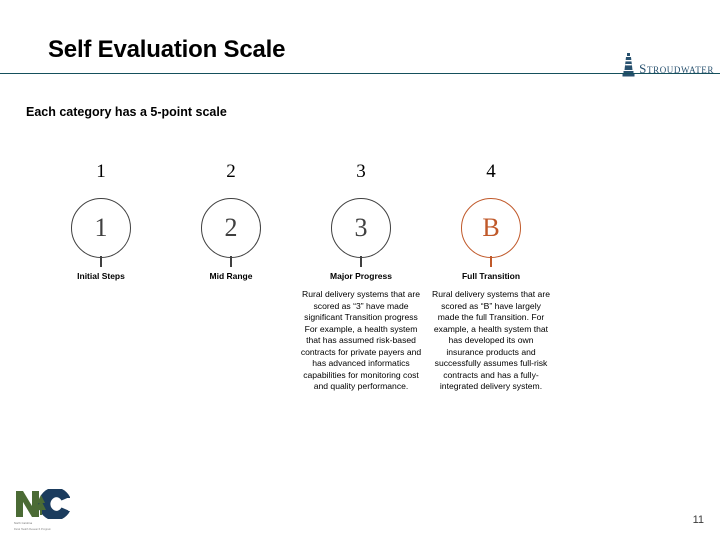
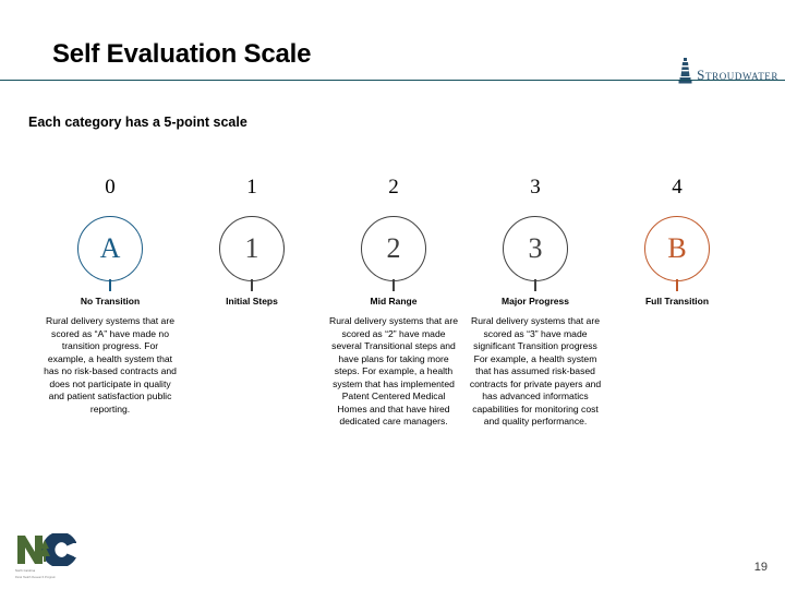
  Self Evaluation Scale
  Stroudwater
  Each category has a 5-point scale
+ 0
+ A
+ No Transition
+ Rural delivery systems that are scored as “A” have made no transition progress. For example, a health system that has no risk-based contracts and does not participate in quality and patient satisfaction public reporting.
  1
  1
  Initial Steps
  2
  2
  Mid Range
+ Rural delivery systems that are scored as “2” have made several Transitional steps and have plans for taking more steps. For example, a health system that has implemented Patent Centered Medical Homes and that have hired dedicated care managers.
  3
  3
  Major Progress
  Rural delivery systems that are scored as “3” have made significant Transition progress For example, a health system that has assumed risk-based contracts for private payers and has advanced informatics capabilities for monitoring cost and quality performance.
  4
  B
  Full Transition
- Rural delivery systems that are scored as “B” have largely made the full Transition. For example, a health system that has developed its own insurance products and successfully assumes full-risk contracts and has a fully-integrated delivery system.
- 11
+ 19
